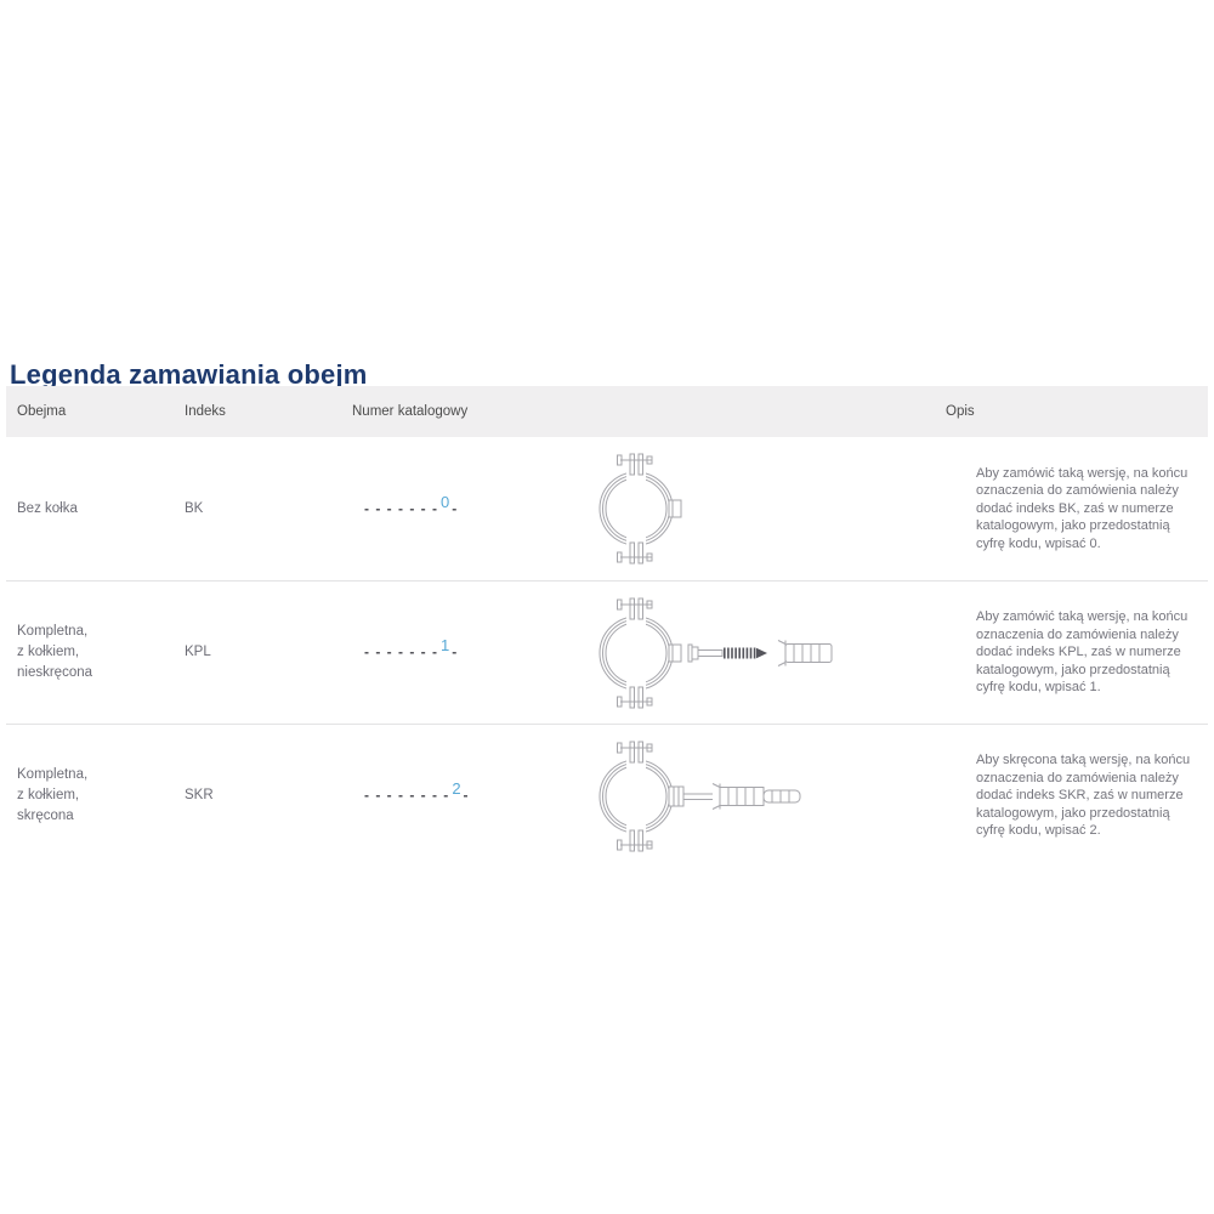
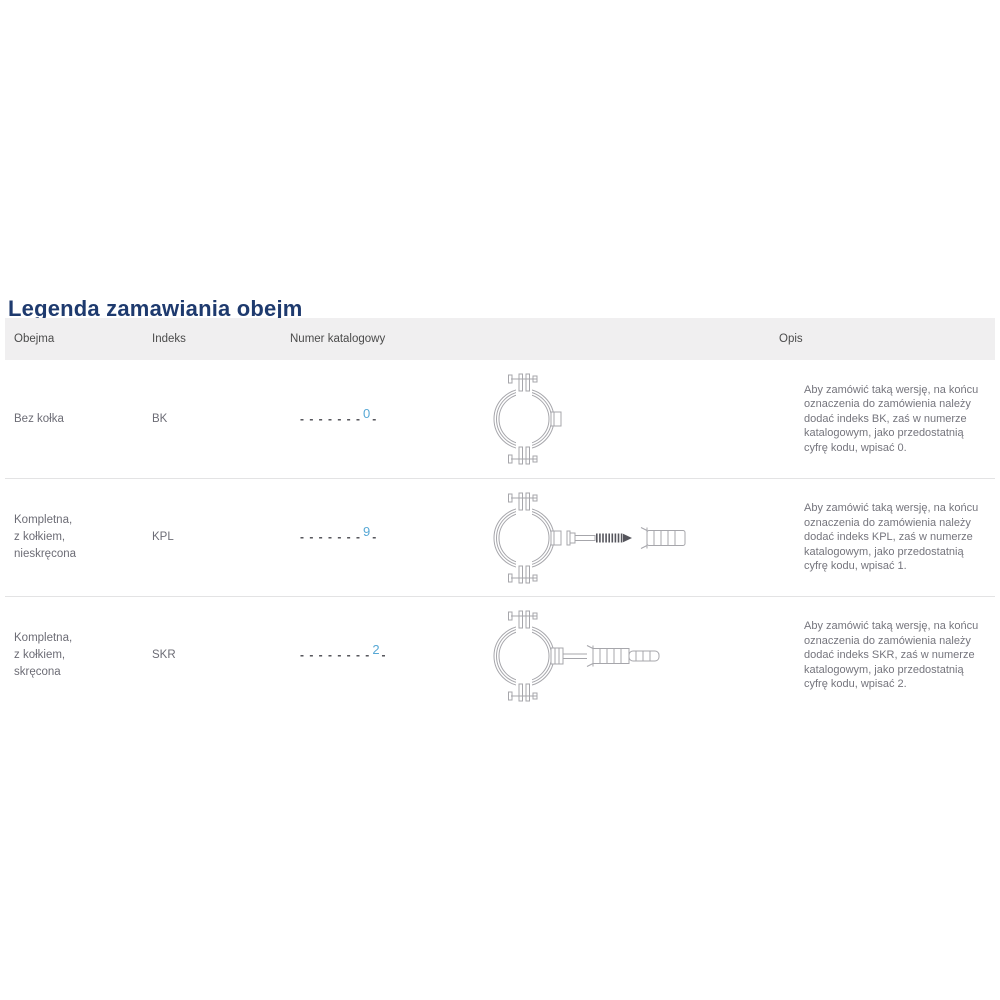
  Legenda zamawiania obejm
  Obejma
  Indeks
  Numer katalogowy
  Opis
  Bez kołka
  BK
  - - - - - - - 0 -
  Aby zamówić taką wersję, na końcu oznaczenia do zamówienia należy dodać indeks BK, zaś w numerze katalogowym, jako przedostatnią cyfrę kodu, wpisać 0.
  Kompletna,
  z kołkiem,
  nieskręcona
  KPL
- - - - - - - - 1 -
+ - - - - - - - 9 -
  Aby zamówić taką wersję, na końcu oznaczenia do zamówienia należy dodać indeks KPL, zaś w numerze katalogowym, jako przedostatnią cyfrę kodu, wpisać 1.
  Kompletna,
  z kołkiem,
  skręcona
  SKR
  - - - - - - - - 2 -
- Aby skręcona taką wersję, na końcu oznaczenia do zamówienia należy dodać indeks SKR, zaś w numerze katalogowym, jako przedostatnią cyfrę kodu, wpisać 2.
+ Aby zamówić taką wersję, na końcu oznaczenia do zamówienia należy dodać indeks SKR, zaś w numerze katalogowym, jako przedostatnią cyfrę kodu, wpisać 2.
